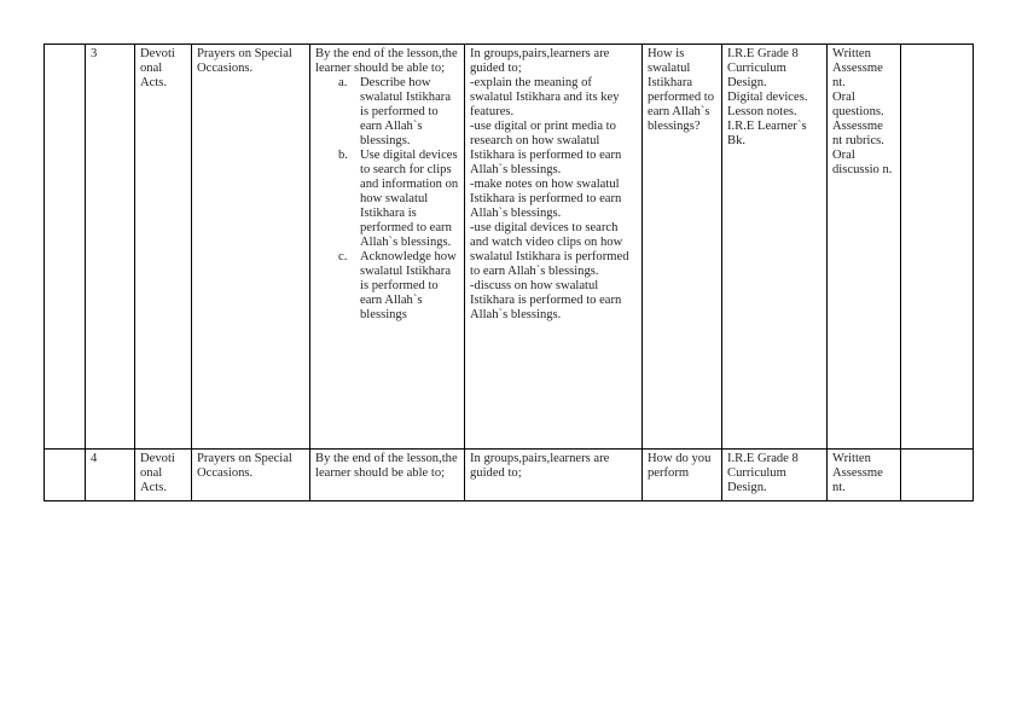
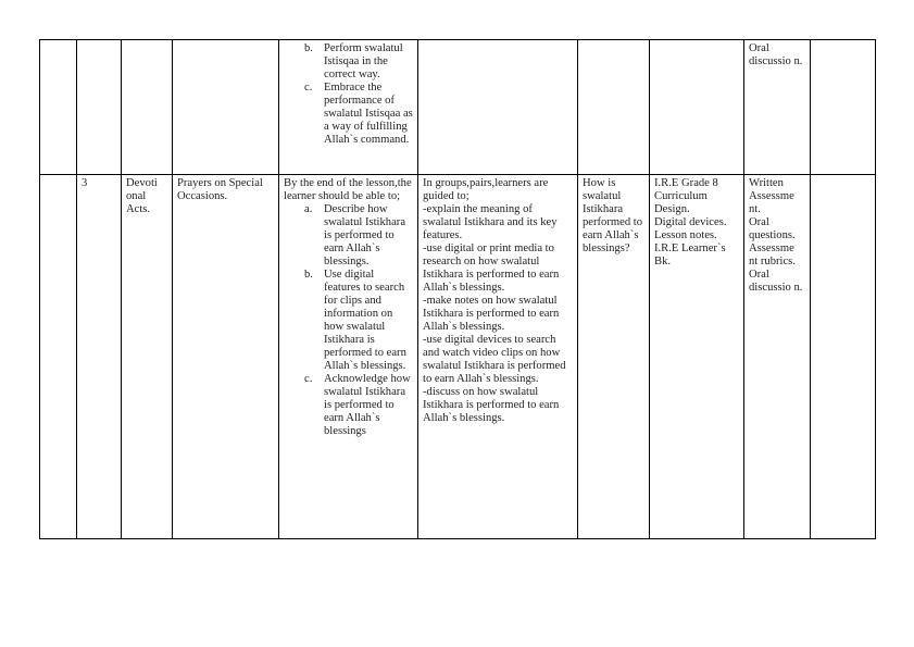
+ 				b. Perform swalatul Istisqaa in the correct way.c. Embrace the performance of swalatul Istisqaa as a way of fulfilling Allah`s command.				Oral discussio n.
- 	3	Devoti onal Acts.	Prayers on Special Occasions.	By the end of the lesson,the learner should be able to;a. Describe how swalatul Istikhara is performed to earn Allah`s blessings.b. Use digital devices to search for clips and information on how swalatul Istikhara is performed to earn Allah`s blessings.c. Acknowledge how swalatul Istikhara is performed to earn Allah`s blessings	In groups,pairs,learners are guided to;-explain the meaning of swalatul Istikhara and its key features.-use digital or print media to research on how swalatul Istikhara is performed to earn Allah`s blessings.-make notes on how swalatul Istikhara is performed to earn Allah`s blessings.-use digital devices to search and watch video clips on how swalatul Istikhara is performed to earn Allah`s blessings.-discuss on how swalatul Istikhara is performed to earn Allah`s blessings.	How is swalatul Istikhara performed to earn Allah`s blessings?	I.R.E Grade 8 Curriculum Design.Digital devices.Lesson notes.I.R.E Learner`s Bk.	Written Assessme nt.Oral questions.Assessme nt rubrics.Oral discussio n.
+ 	3	Devoti onal Acts.	Prayers on Special Occasions.	By the end of the lesson,the learner should be able to;a. Describe how swalatul Istikhara is performed to earn Allah`s blessings.b. Use digital features to search for clips and information on how swalatul Istikhara is performed to earn Allah`s blessings.c. Acknowledge how swalatul Istikhara is performed to earn Allah`s blessings	In groups,pairs,learners are guided to;-explain the meaning of swalatul Istikhara and its key features.-use digital or print media to research on how swalatul Istikhara is performed to earn Allah`s blessings.-make notes on how swalatul Istikhara is performed to earn Allah`s blessings.-use digital devices to search and watch video clips on how swalatul Istikhara is performed to earn Allah`s blessings.-discuss on how swalatul Istikhara is performed to earn Allah`s blessings.	How is swalatul Istikhara performed to earn Allah`s blessings?	I.R.E Grade 8 Curriculum Design.Digital devices.Lesson notes.I.R.E Learner`s Bk.	Written Assessme nt.Oral questions.Assessme nt rubrics.Oral discussio n.
- 	4	Devoti onal Acts.	Prayers on Special Occasions.	By the end of the lesson,the learner should be able to;	In groups,pairs,learners are guided to;	How do you perform	I.R.E Grade 8 Curriculum Design.	Written Assessme nt.
